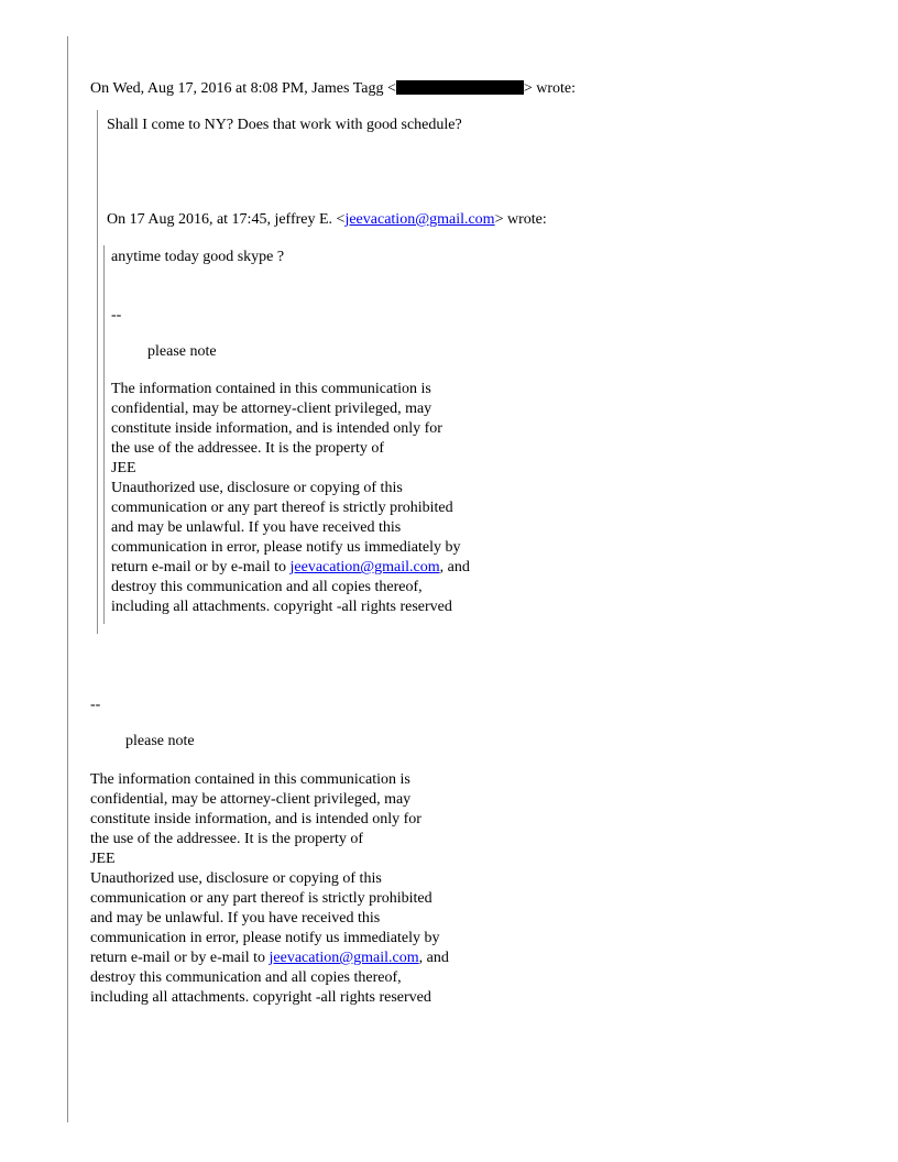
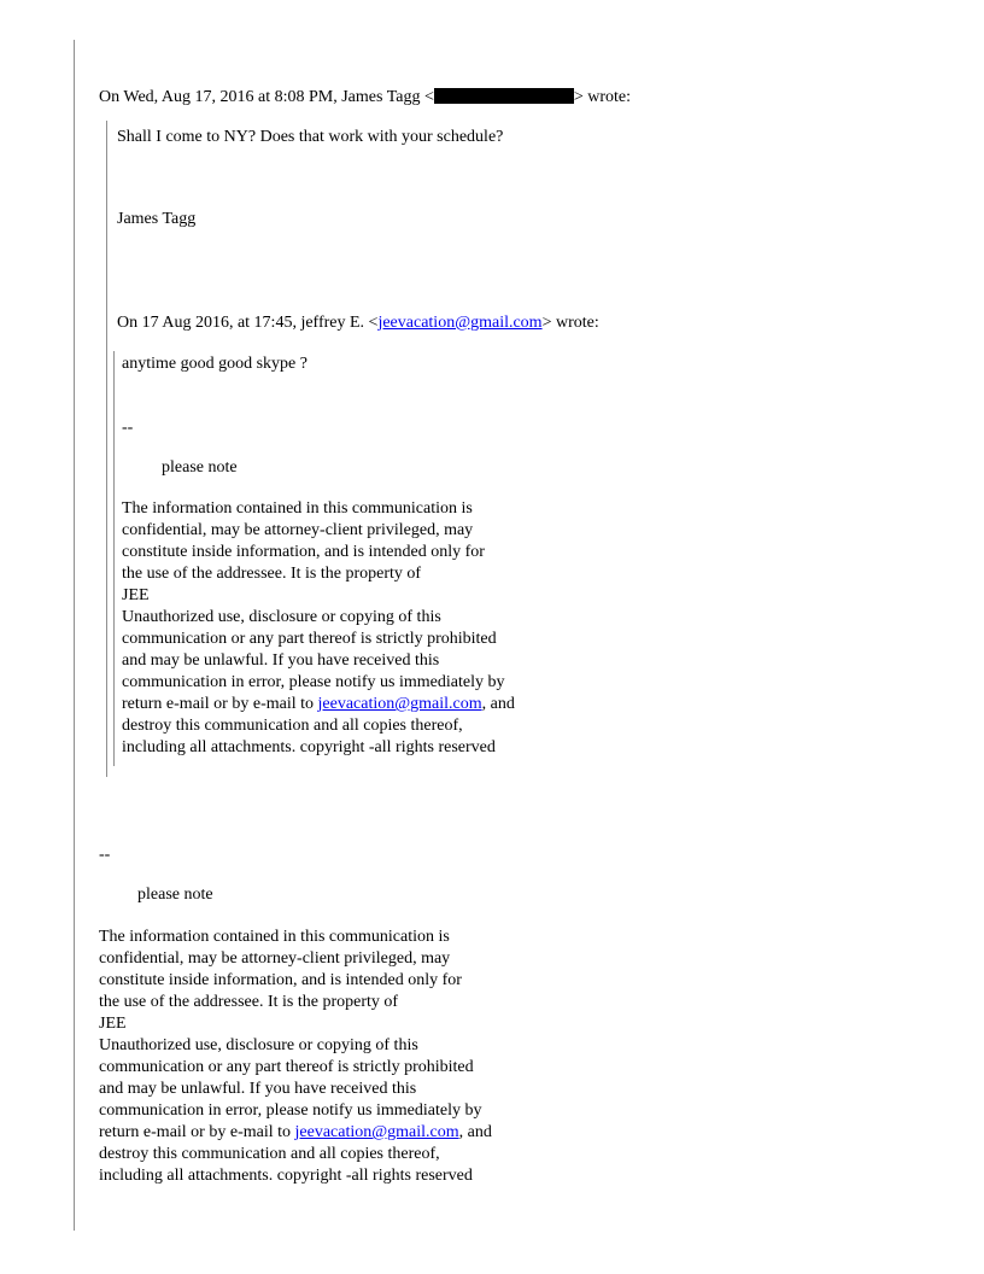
  On Wed, Aug 17, 2016 at 8:08 PM, James Tagg < > wrote:
- Shall I come to NY? Does that work with good schedule?
+ Shall I come to NY? Does that work with your schedule?
+ James Tagg
  On 17 Aug 2016, at 17:45, jeffrey E. <jeevacation@gmail.com> wrote:
- anytime today good skype ?
+ anytime good good skype ?
  --
  please note
  The information contained in this communication is
  confidential, may be attorney-client privileged, may
  constitute inside information, and is intended only for
  the use of the addressee. It is the property of
  JEE
  Unauthorized use, disclosure or copying of this
  communication or any part thereof is strictly prohibited
  and may be unlawful. If you have received this
  communication in error, please notify us immediately by
  return e-mail or by e-mail to jeevacation@gmail.com, and
  destroy this communication and all copies thereof,
  including all attachments. copyright -all rights reserved
  --
  please note
  The information contained in this communication is
  confidential, may be attorney-client privileged, may
  constitute inside information, and is intended only for
  the use of the addressee. It is the property of
  JEE
  Unauthorized use, disclosure or copying of this
  communication or any part thereof is strictly prohibited
  and may be unlawful. If you have received this
  communication in error, please notify us immediately by
  return e-mail or by e-mail to jeevacation@gmail.com, and
  destroy this communication and all copies thereof,
  including all attachments. copyright -all rights reserved
